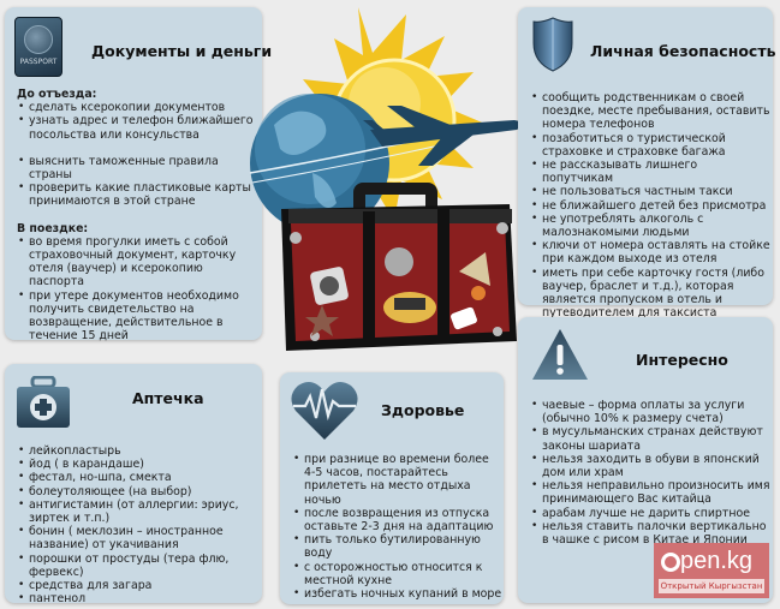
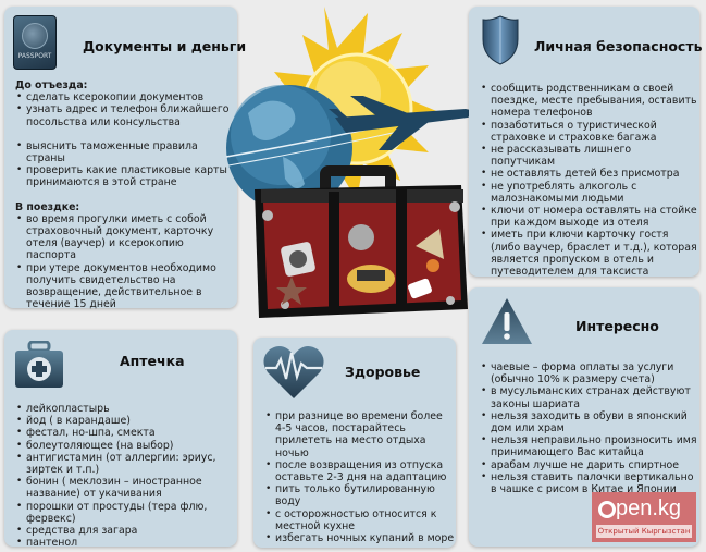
  Документы и деньги
  До отъезда:
  сделать ксерокопии документов
  узнать адрес и телефон ближайшего посольства или консульства
  выяснить таможенные правила страны
  проверить какие пластиковые карты принимаются в этой стране
  В поездке:
  во время прогулки иметь с собой страховочный документ, карточку отеля (ваучер) и ксерокопию паспорта
  при утере документов необходимо получить свидетельство на возвращение, действительное в течение 15 дней
  Личная безопасность
  сообщить родственникам о своей поездке, месте пребывания, оставить номера телефонов
  позаботиться о туристической страховке и страховке багажа
  не рассказывать лишнего попутчикам
- не пользоваться частным такси
- не ближайшего детей без присмотра
+ не оставлять детей без присмотра
  не употреблять алкоголь с малознакомыми людьми
  ключи от номера оставлять на стойке при каждом выходе из отеля
- иметь при себе карточку гостя (либо ваучер, браслет и т.д.), которая является пропуском в отель и путеводителем для таксиста
+ иметь при ключи карточку гостя (либо ваучер, браслет и т.д.), которая является пропуском в отель и путеводителем для таксиста
  Аптечка
  лейкопластырь
  йод ( в карандаше)
  фестал, но-шпа, смекта
  болеутоляющее (на выбор)
  антигистамин (от аллергии: эриус, зиртек и т.п.)
  бонин ( меклозин – иностранное название) от укачивания
  порошки от простуды (тера флю, фервекс)
  средства для загара
  пантенол
  Здоровье
  при разнице во времени более 4-5 часов, постарайтесь прилететь на место отдыха ночью
  после возвращения из отпуска оставьте 2-3 дня на адаптацию
  пить только бутилированную воду
  с осторожностью относится к местной кухне
  избегать ночных купаний в море
  Интересно
  чаевые – форма оплаты за услуги (обычно 10% к размеру счета)
  в мусульманских странах действуют законы шариата
  нельзя заходить в обуви в японский дом или храм
  нельзя неправильно произносить имя принимающего Вас китайца
  арабам лучше не дарить спиртное
  нельзя ставить палочки вертикально в чашке с рисом в Китае и Японии
  pen.kg
  Открытый Кыргызстан
